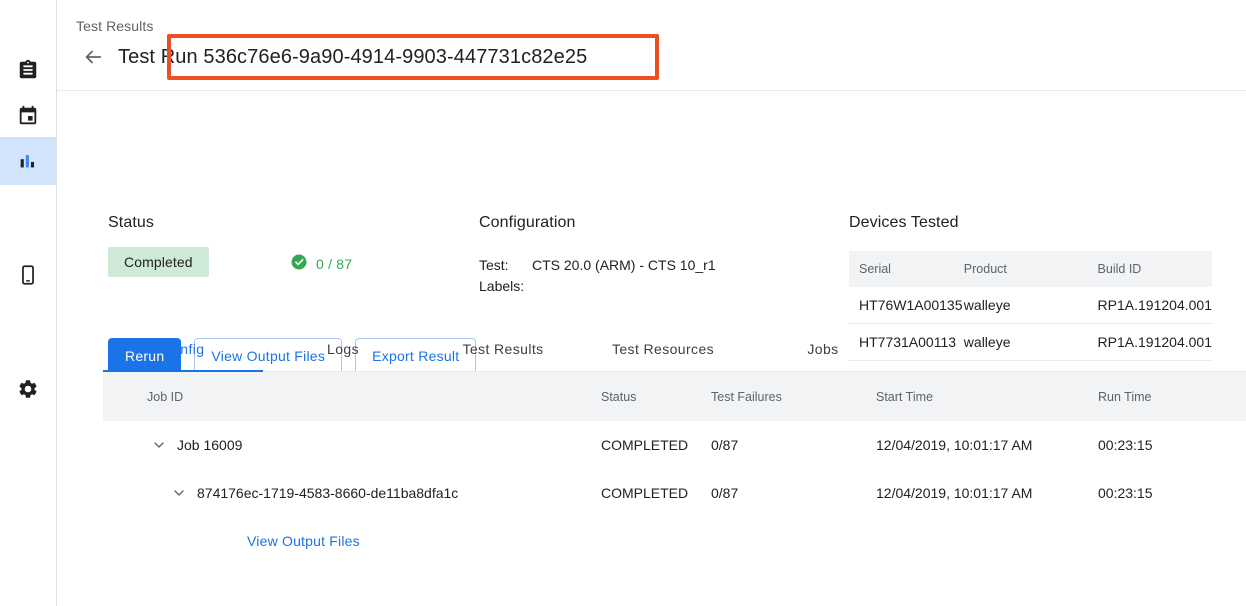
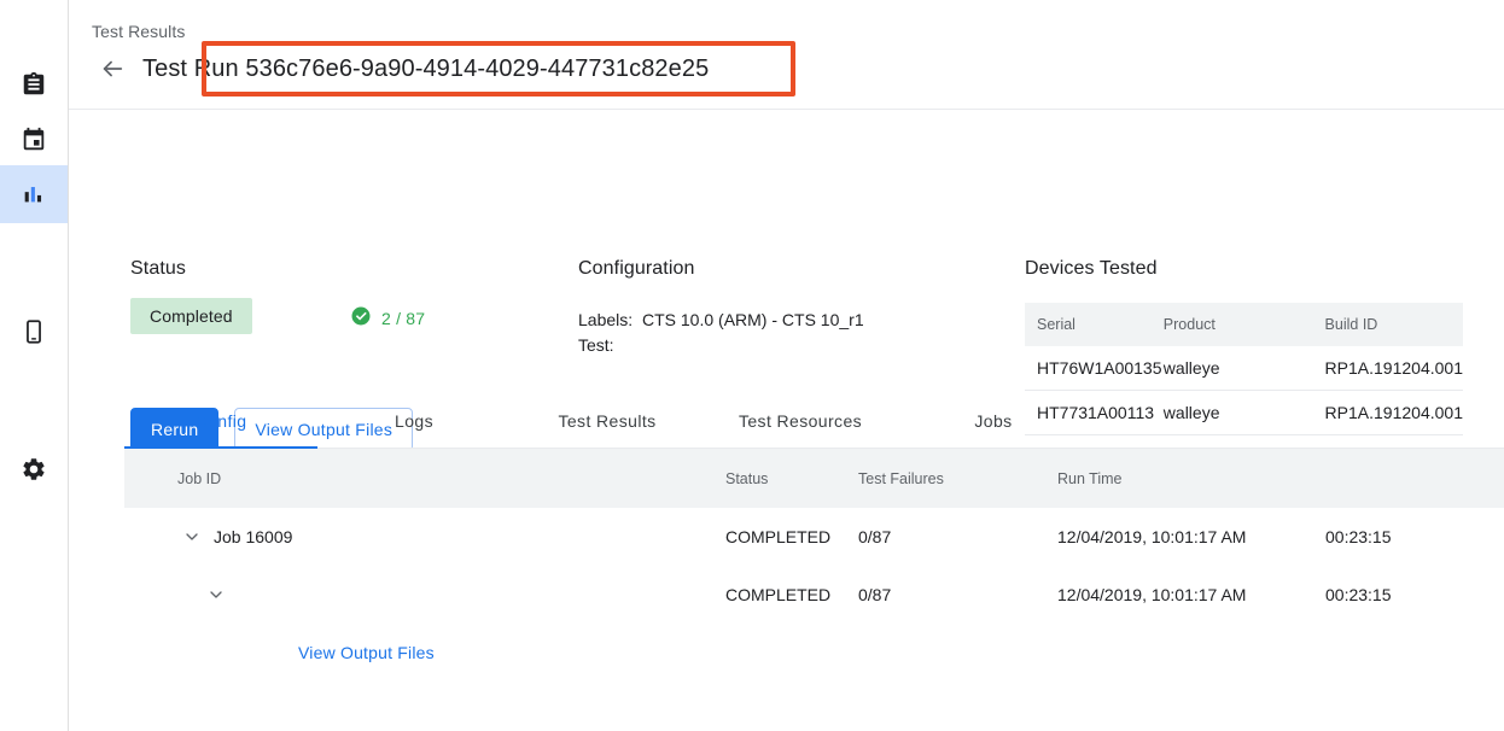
  Test Results
- Test Run 536c76e6-9a90-4914-9903-447731c82e25
+ Test Run 536c76e6-9a90-4914-4029-447731c82e25
  Status
  Completed
- 0 / 87
+ 2 / 87
- Export Result
  Configuration
- Test:
+ Labels:
- CTS 20.0 (ARM) - CTS 10_r1
+ CTS 10.0 (ARM) - CTS 10_r1
- Labels:
+ Test:
  Devices Tested
  Serial	Product	Build ID
  HT76W1A00135	walleye	RP1A.191204.001
  HT7731A00113	walleye	RP1A.191204.001
  Config
  Logs
  Test Results
  Test Resources
  Jobs
  Job ID
  Status
  Test Failures
- Start Time
  Run Time
  Job 16009
  COMPLETED
  0/87
  12/04/2019, 10:01:17 AM
  00:23:15
- 874176ec-1719-4583-8660-de11ba8dfa1c
  COMPLETED
  0/87
  12/04/2019, 10:01:17 AM
  00:23:15
  View Output Files
